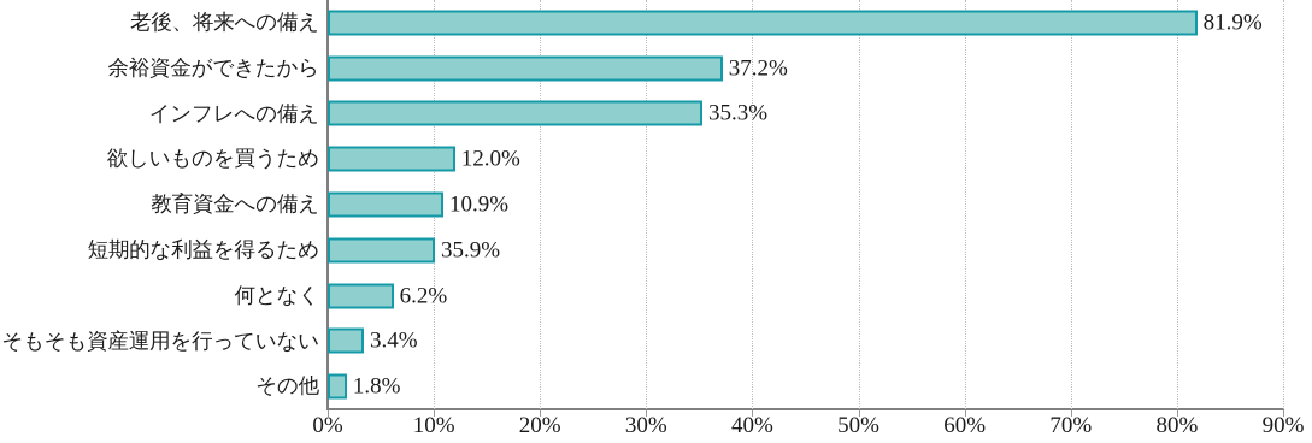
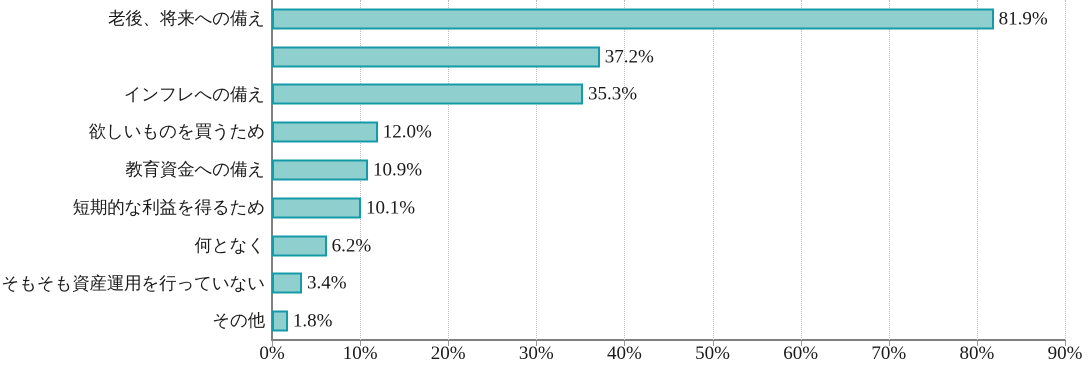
  老後、将来への備え
  81.9%
- 余裕資金ができたから
  37.2%
  インフレへの備え
  35.3%
  欲しいものを買うため
  12.0%
  教育資金への備え
  10.9%
  短期的な利益を得るため
- 35.9%
+ 10.1%
  何となく
  6.2%
  そもそも資産運用を行っていない
  3.4%
  その他
  1.8%
  0%
  10%
  20%
  30%
  40%
  50%
  60%
  70%
  80%
  90%
